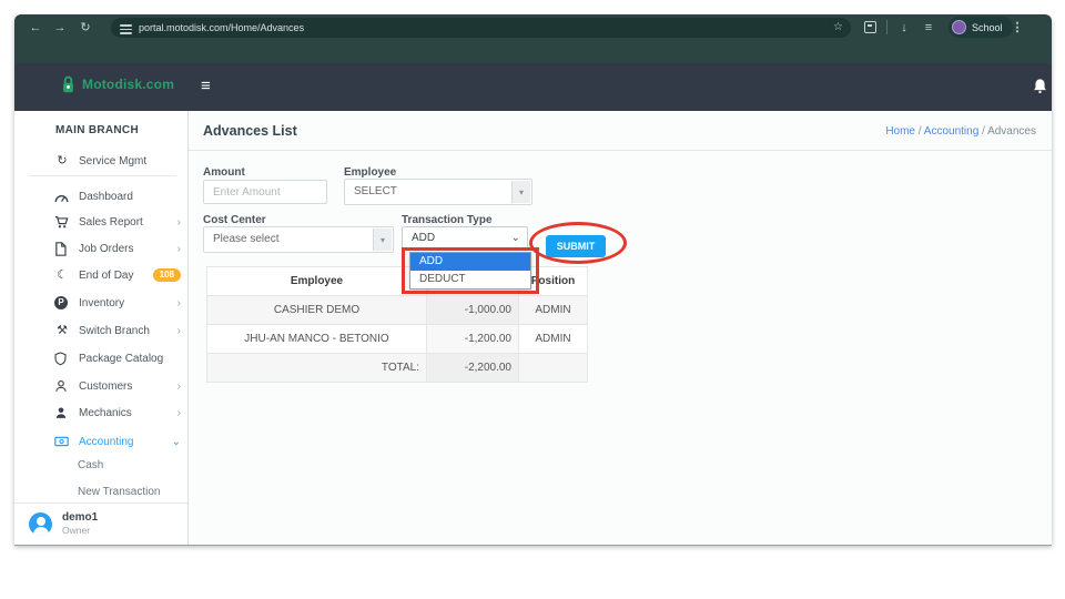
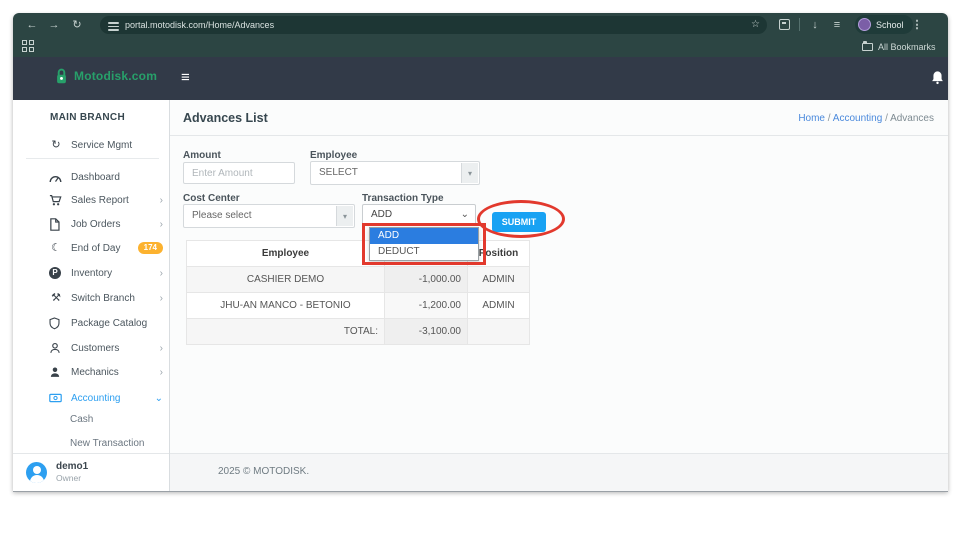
  ←
  →
  ↻
  portal.motodisk.com/Home/Advances
  ☆
  ↓
  ≡
  School
  ⋮
+ All Bookmarks
  Motodisk.com
  ≡
  MAIN BRANCH
  ↻
  Service Mgmt
  Dashboard
  Sales Report
  ›
  Job Orders
  ›
  ☾
  End of Day
- 108
+ 174
  P
  Inventory
  ›
  ⚒
  Switch Branch
  ›
  Package Catalog
  Customers
  ›
  Mechanics
  ›
  Accounting
  ⌄
  Cash
  New Transaction
  demo1
  Owner
  Advances List
  Home / Accounting / Advances
  Amount
  Enter Amount
  Employee
  SELECT
  ▾
  Cost Center
  Please select
  ▾
  Transaction Type
  ADD
  ⌄
  SUBMIT
  ADD
  DEDUCT
  Employee
  Position
  CASHIER DEMO
  -1,000.00
  ADMIN
  JHU-AN MANCO - BETONIO
  -1,200.00
  ADMIN
  TOTAL:
- -2,200.00
+ -3,100.00
+ 2025 © MOTODISK.
